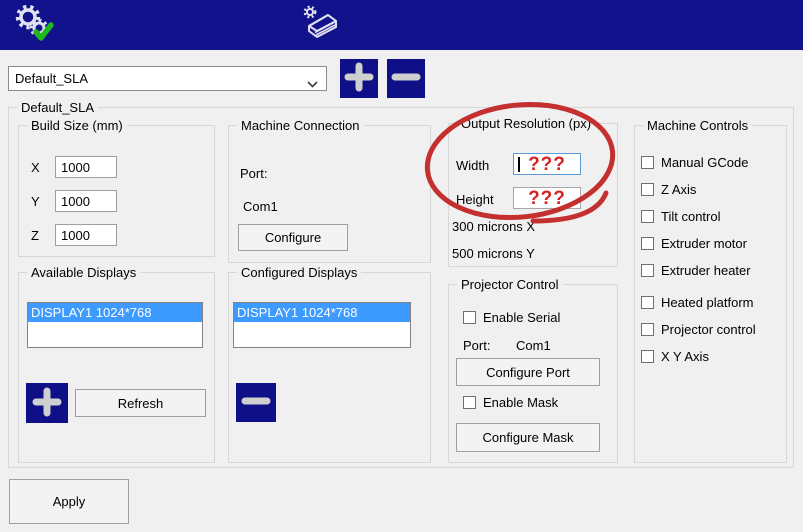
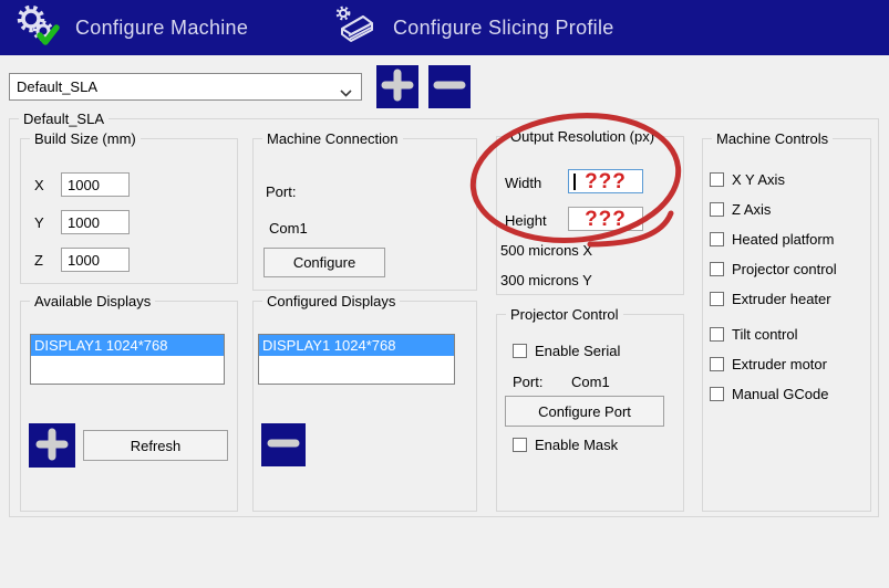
+ Configure Machine
+ Configure Slicing Profile
  Default_SLA
  Default_SLA
  Build Size (mm)
  X
  1000
  Y
  1000
  Z
  1000
  Machine Connection
  Port:
  Com1
  Configure
  Output Resolution (px)
  Width
  ???
  Height
  ???
- 300 microns X
+ 500 microns X
- 500 microns Y
+ 300 microns Y
  Machine Controls
- Manual GCode
+ X Y Axis
  Z Axis
- Tilt control
+ Heated platform
- Extruder motor
+ Projector control
  Extruder heater
- Heated platform
+ Tilt control
- Projector control
+ Extruder motor
- X Y Axis
+ Manual GCode
  Available Displays
  DISPLAY1 1024*768
  Refresh
  Configured Displays
  DISPLAY1 1024*768
  Projector Control
  Enable Serial
  Port:
  Com1
  Configure Port
  Enable Mask
- Configure Mask
- Apply
